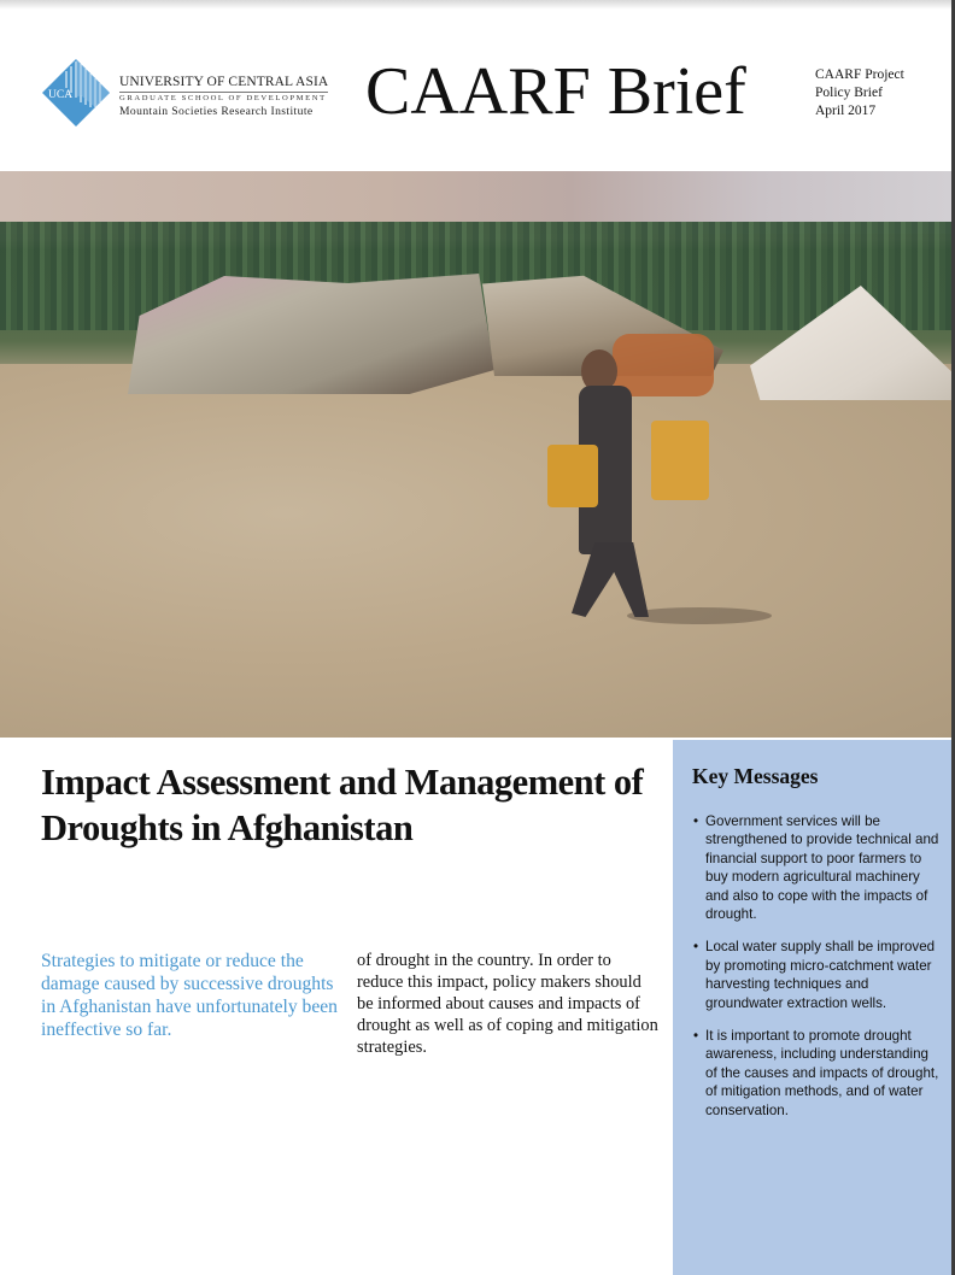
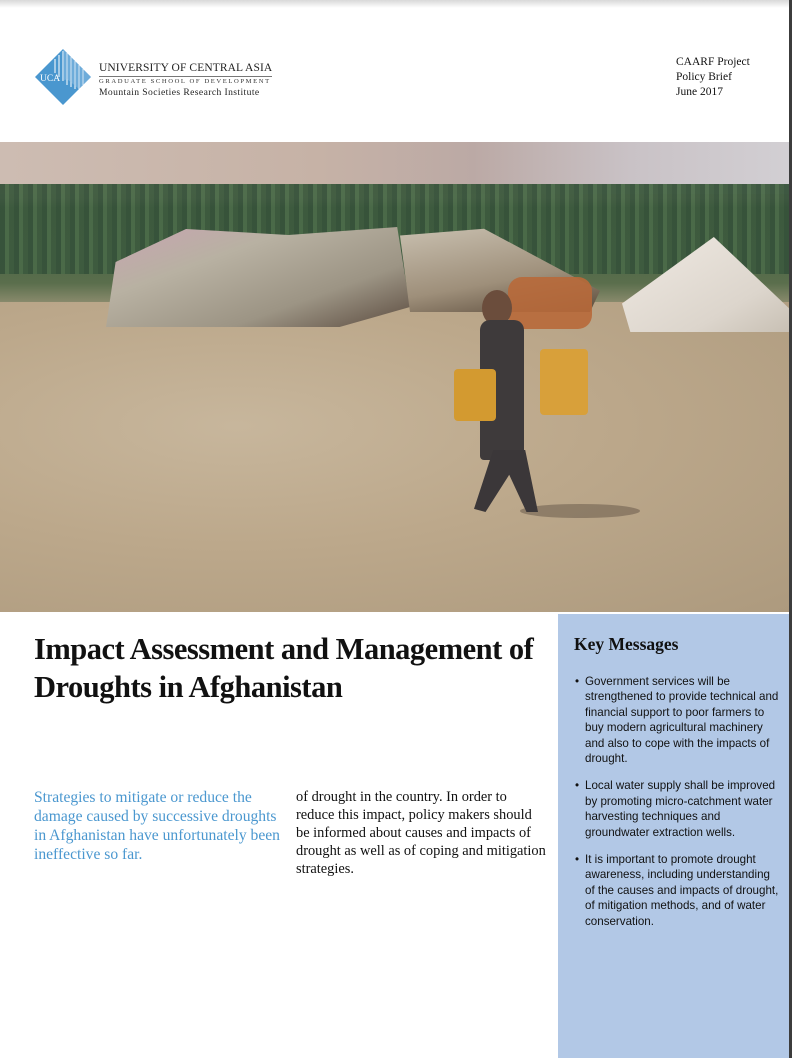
  UCA
  UNIVERSITY OF CENTRAL ASIA
  Mountain Societies Research Institute
- CAARF Brief
  CAARF Project
  Policy Brief
- April 2017
+ June 2017
  Impact Assessment and Management of Droughts in Afghanistan
  Strategies to mitigate or reduce the damage caused by successive droughts in Afghanistan have unfortunately been ineffective so far.
  of drought in the country. In order to reduce this impact, policy makers should be informed about causes and impacts of drought as well as of coping and mitigation strategies.
  Key Messages
  •
  Government services will be strengthened to provide technical and financial support to poor farmers to buy modern agricultural machinery and also to cope with the impacts of drought.
  •
  Local water supply shall be improved by promoting micro-catchment water harvesting techniques and groundwater extraction wells.
  •
  It is important to promote drought awareness, including understanding of the causes and impacts of drought, of mitigation methods, and of water conservation.
